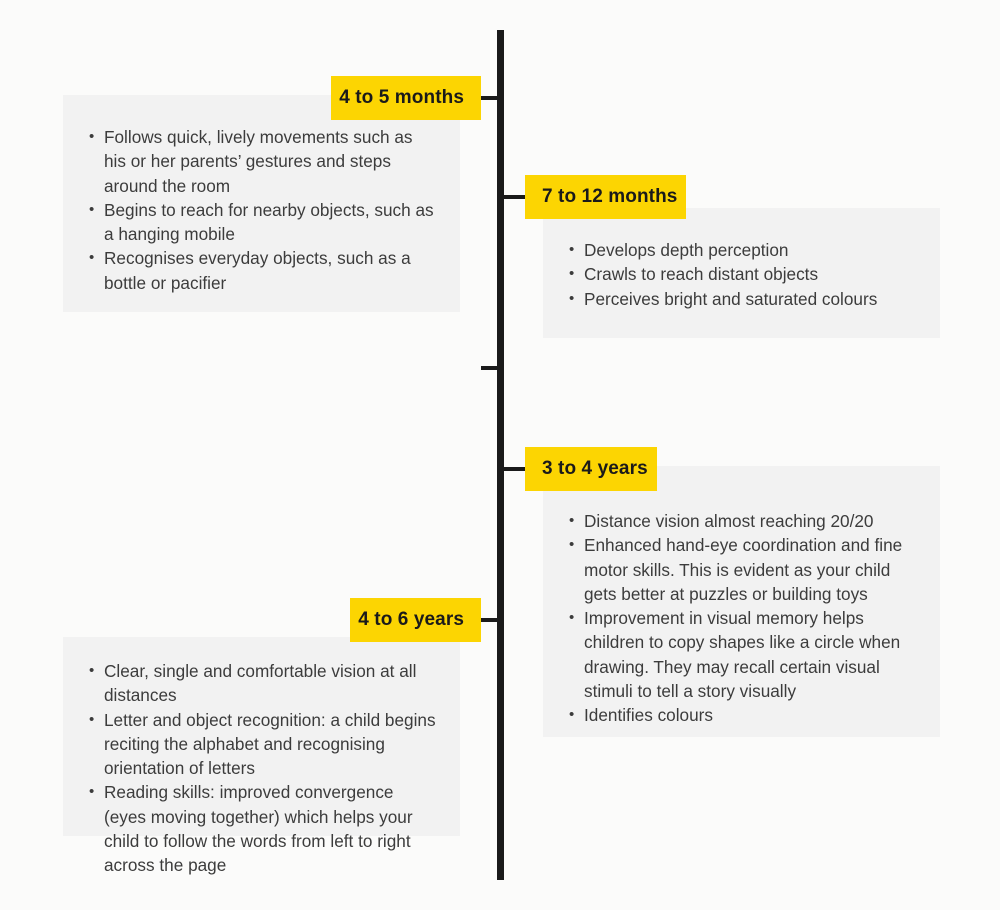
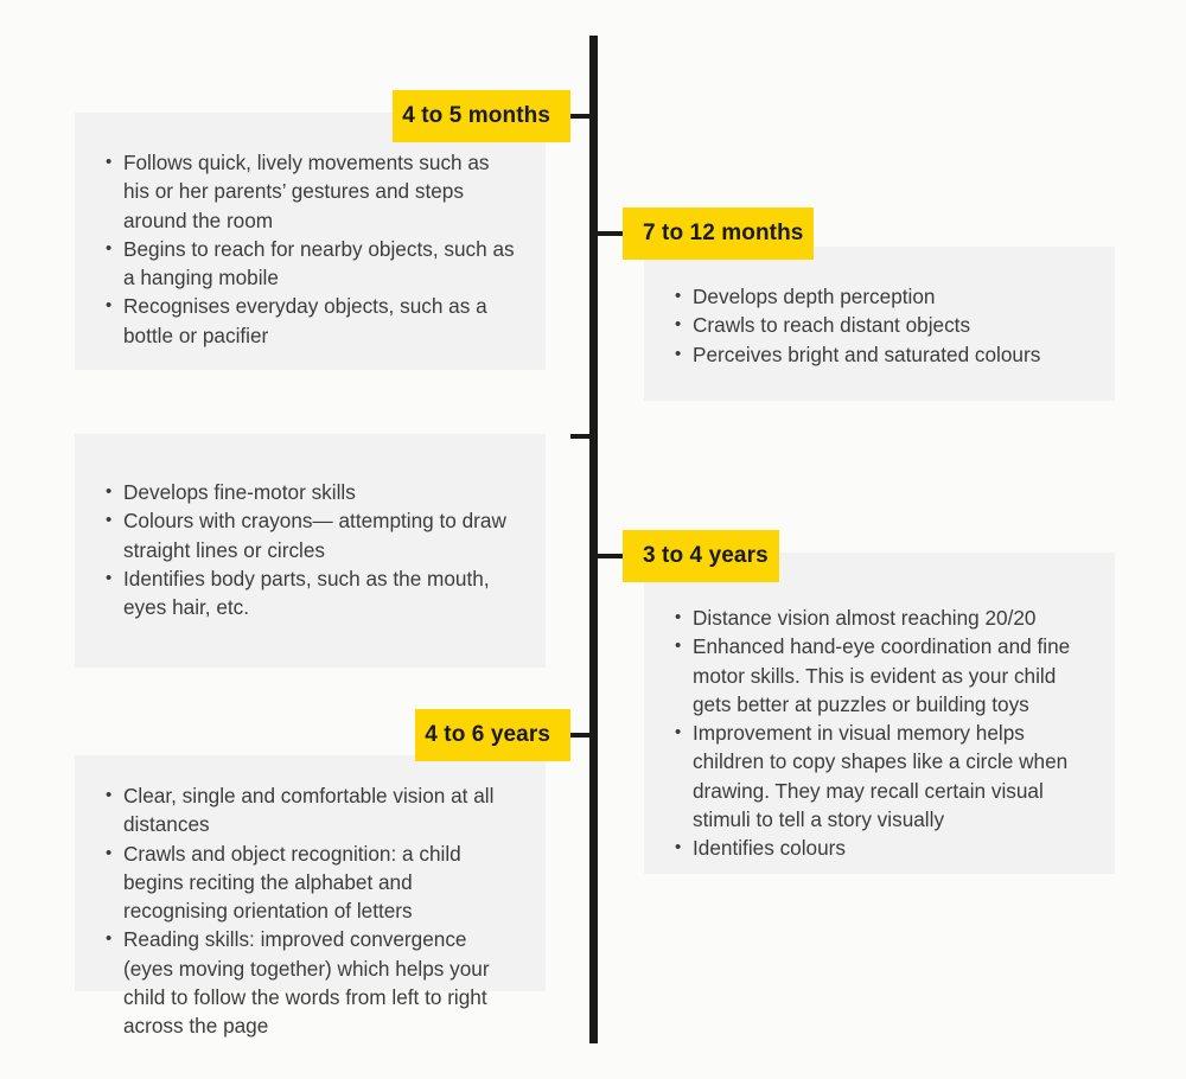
  Follows quick, lively movements such as his or her parents’ gestures and steps around the room
  Begins to reach for nearby objects, such as a hanging mobile
  Recognises everyday objects, such as a bottle or pacifier
  4 to 5 months
  Develops depth perception
  Crawls to reach distant objects
  Perceives bright and saturated colours
  7 to 12 months
+ Develops fine-motor skills
+ Colours with crayons— attempting to draw straight lines or circles
+ Identifies body parts, such as the mouth, eyes hair, etc.
  Distance vision almost reaching 20/20
  Enhanced hand-eye coordination and fine motor skills. This is evident as your child gets better at puzzles or building toys
  Improvement in visual memory helps children to copy shapes like a circle when drawing. They may recall certain visual stimuli to tell a story visually
  Identifies colours
  3 to 4 years
  Clear, single and comfortable vision at all distances
- Letter and object recognition: a child begins reciting the alphabet and recognising orientation of letters
+ Crawls and object recognition: a child begins reciting the alphabet and recognising orientation of letters
  Reading skills: improved convergence (eyes moving together) which helps your child to follow the words from left to right across the page
  4 to 6 years
